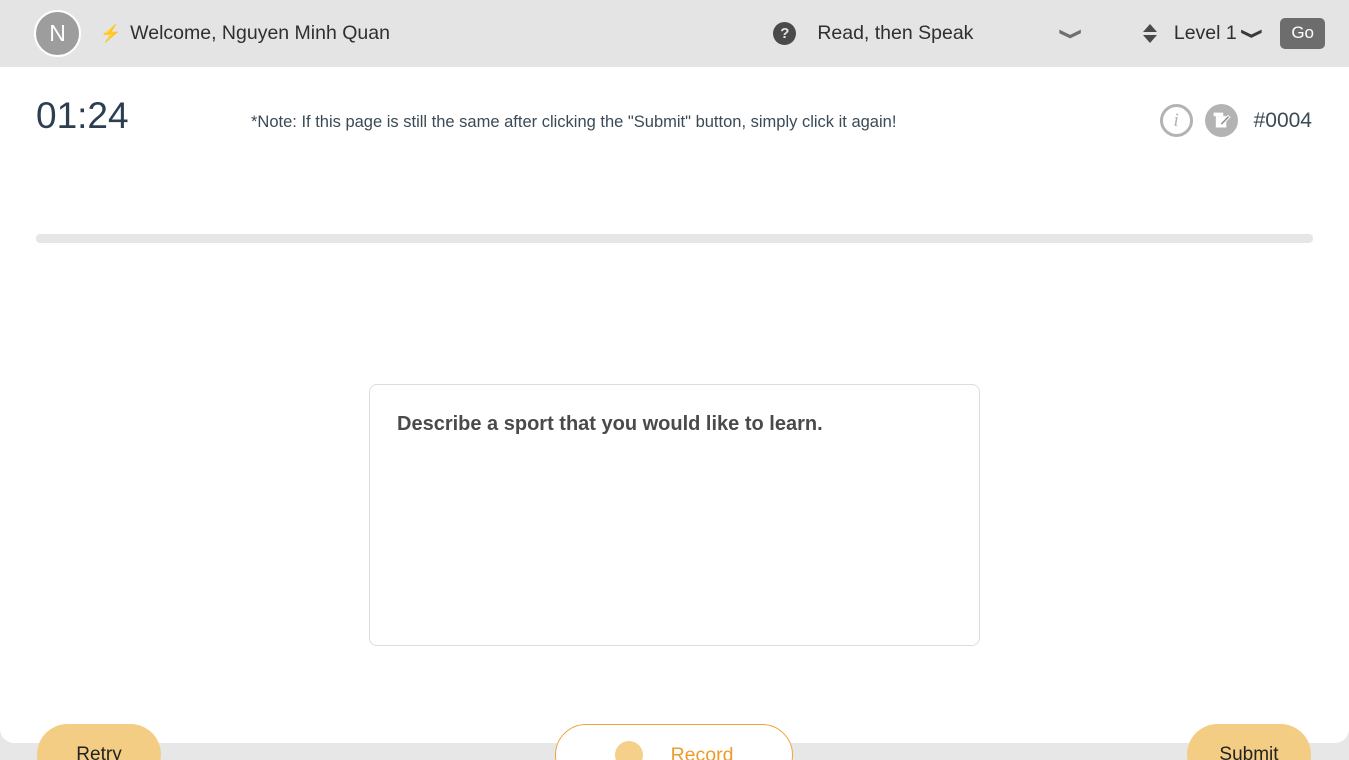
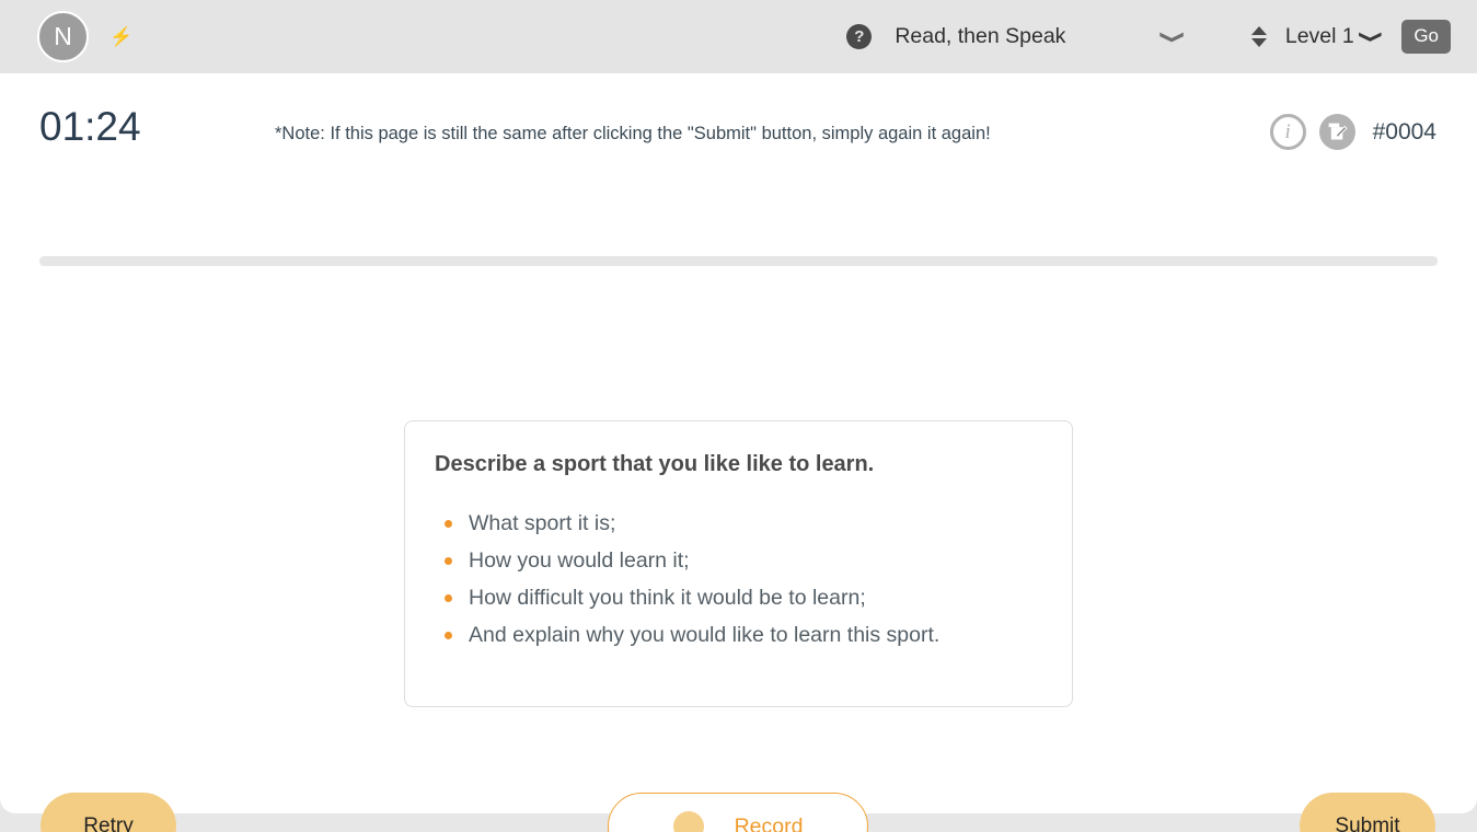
  N
  ⚡
- Welcome, Nguyen Minh Quan
  ?
  Read, then Speak
  Level 1
  Go
  01:24
- *Note: If this page is still the same after clicking the "Submit" button, simply click it again!
+ *Note: If this page is still the same after clicking the "Submit" button, simply again it again!
  i
  #0004
- Describe a sport that you would like to learn.
+ Describe a sport that you like like to learn.
+ What sport it is;
+ How you would learn it;
+ How difficult you think it would be to learn;
+ And explain why you would like to learn this sport.
  Retry
  Record
  Submit
